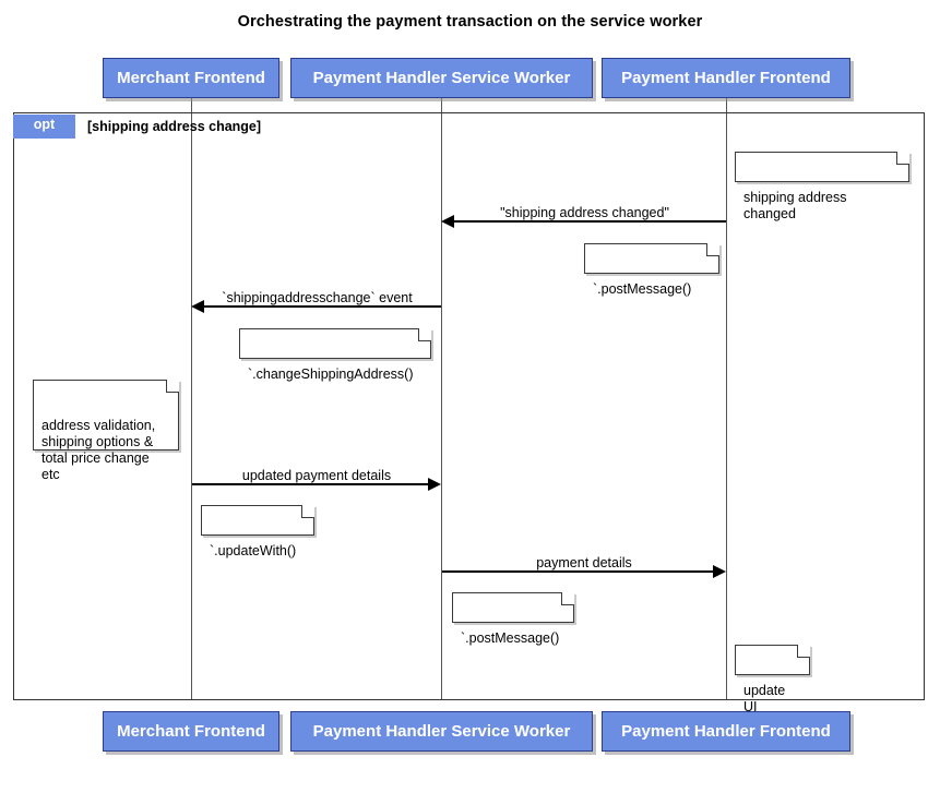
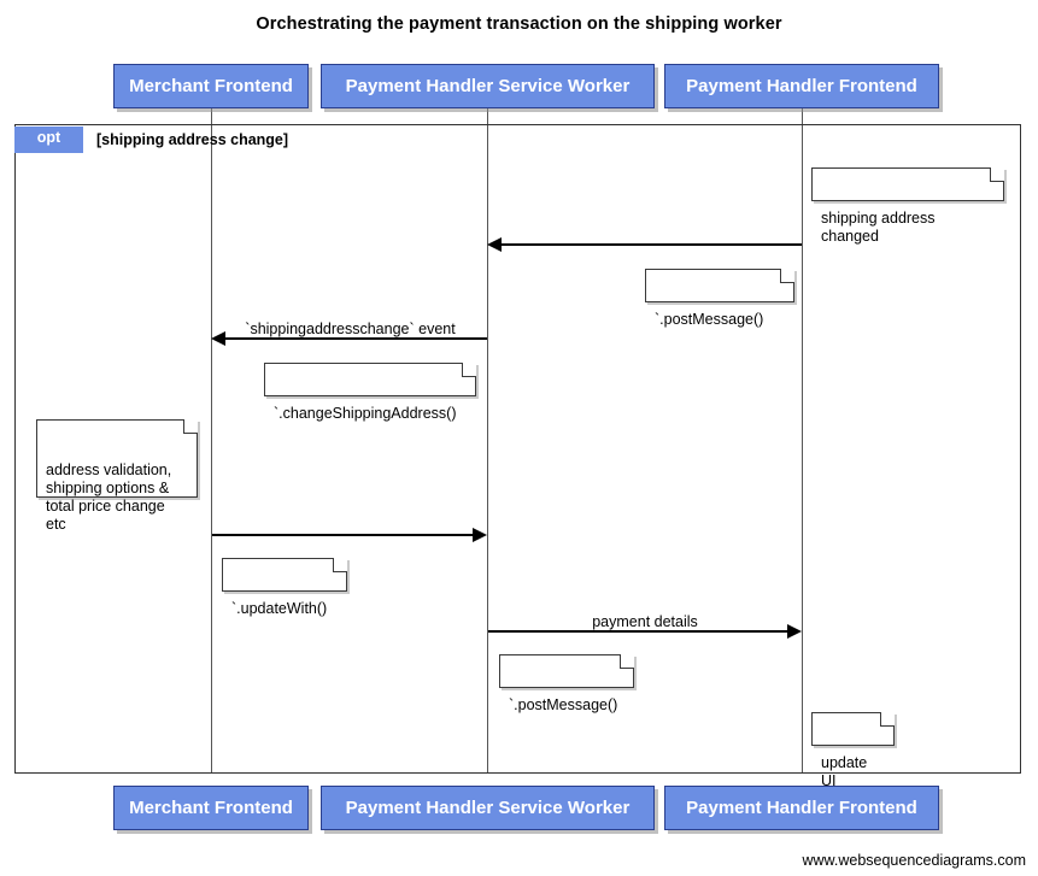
- Orchestrating the payment transaction on the service worker
+ Orchestrating the payment transaction on the shipping worker
  Merchant Frontend
  Payment Handler Service Worker
  Payment Handler Frontend
  opt
  [shipping address change]
- "shipping address changed"
  `shippingaddresschange` event
- updated payment details
  payment details
  shipping address changed
  `.postMessage()
  `.changeShippingAddress()
  address validation,
  shipping options &
  total price change etc
  `.updateWith()
  `.postMessage()
  update UI
  Merchant Frontend
  Payment Handler Service Worker
  Payment Handler Frontend
+ www.websequencediagrams.com
